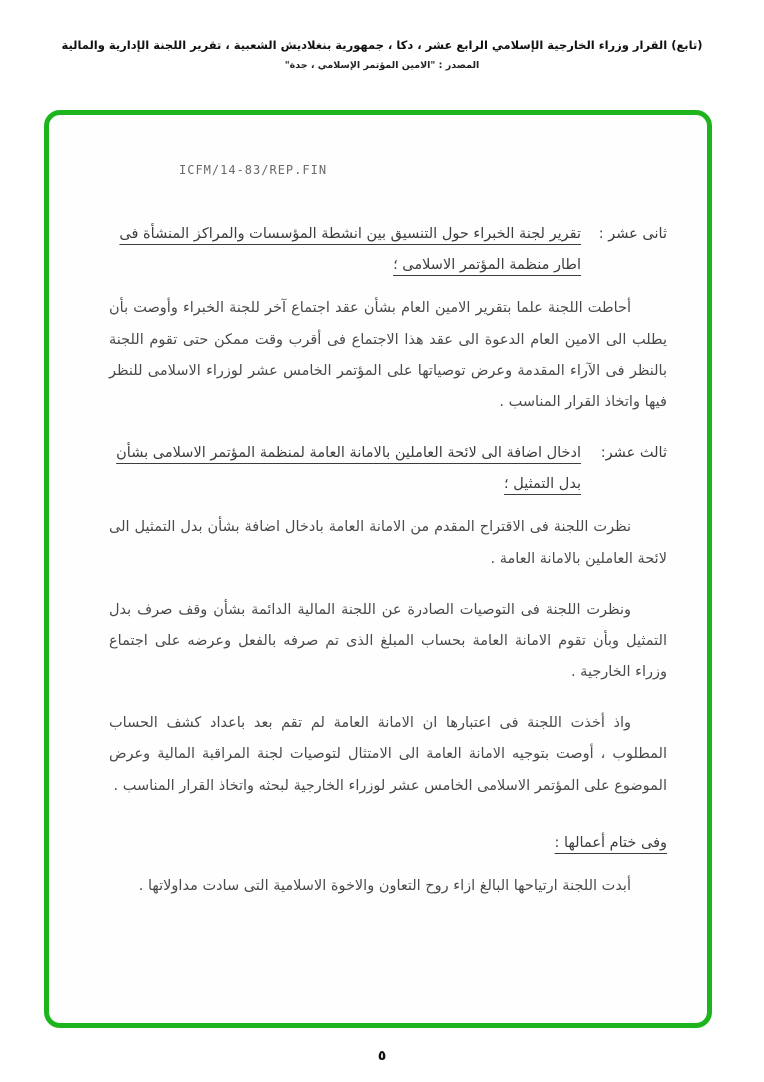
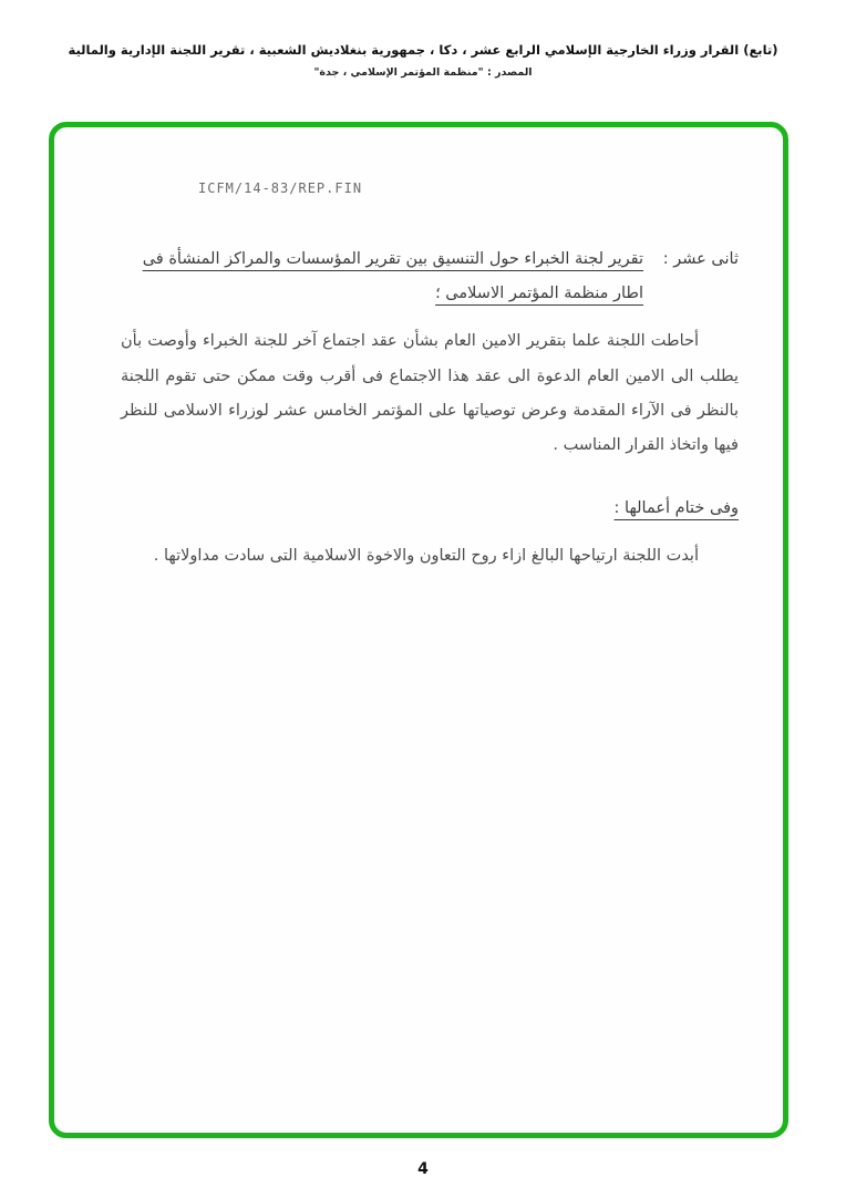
  (تابع) القرار وزراء الخارجية الإسلامي الرابع عشر ، دكا ، جمهورية بنغلاديش الشعبية ، تقرير اللجنة الإدارية والمالية
- المصدر : "الامين المؤتمر الإسلامي ، جدة"
+ المصدر : "منظمة المؤتمر الإسلامي ، جدة"
  ICFM/14-83/REP.FIN
  ثانى عشر :
- تقرير لجنة الخبراء حول التنسيق بين انشطة المؤسسات والمراكز المنشأة فى اطار منظمة المؤتمر الاسلامى ؛
+ تقرير لجنة الخبراء حول التنسيق بين تقرير المؤسسات والمراكز المنشأة فى اطار منظمة المؤتمر الاسلامى ؛
  أحاطت اللجنة علما بتقرير الامين العام بشأن عقد اجتماع آخر للجنة الخبراء وأوصت بأن يطلب الى الامين العام الدعوة الى عقد هذا الاجتماع فى أقرب وقت ممكن حتى تقوم اللجنة بالنظر فى الآراء المقدمة وعرض توصياتها على المؤتمر الخامس عشر لوزراء الاسلامى للنظر فيها واتخاذ القرار المناسب .
- ثالث عشر:
- ادخال اضافة الى لائحة العاملين بالامانة العامة لمنظمة المؤتمر الاسلامى بشأن بدل التمثيل ؛
- نظرت اللجنة فى الاقتراح المقدم من الامانة العامة بادخال اضافة بشأن بدل التمثيل الى لائحة العاملين بالامانة العامة .
- ونظرت اللجنة فى التوصيات الصادرة عن اللجنة المالية الدائمة بشأن وقف صرف بدل التمثيل وبأن تقوم الامانة العامة بحساب المبلغ الذى تم صرفه بالفعل وعرضه على اجتماع وزراء الخارجية .
- واذ أخذت اللجنة فى اعتبارها ان الامانة العامة لم تقم بعد باعداد كشف الحساب المطلوب ، أوصت بتوجيه الامانة العامة الى الامتثال لتوصيات لجنة المراقبة المالية وعرض الموضوع على المؤتمر الاسلامى الخامس عشر لوزراء الخارجية لبحثه واتخاذ القرار المناسب .
  وفى ختام أعمالها :
  أبدت اللجنة ارتياحها البالغ ازاء روح التعاون والاخوة الاسلامية التى سادت مداولاتها .
- ٥
+ 4
